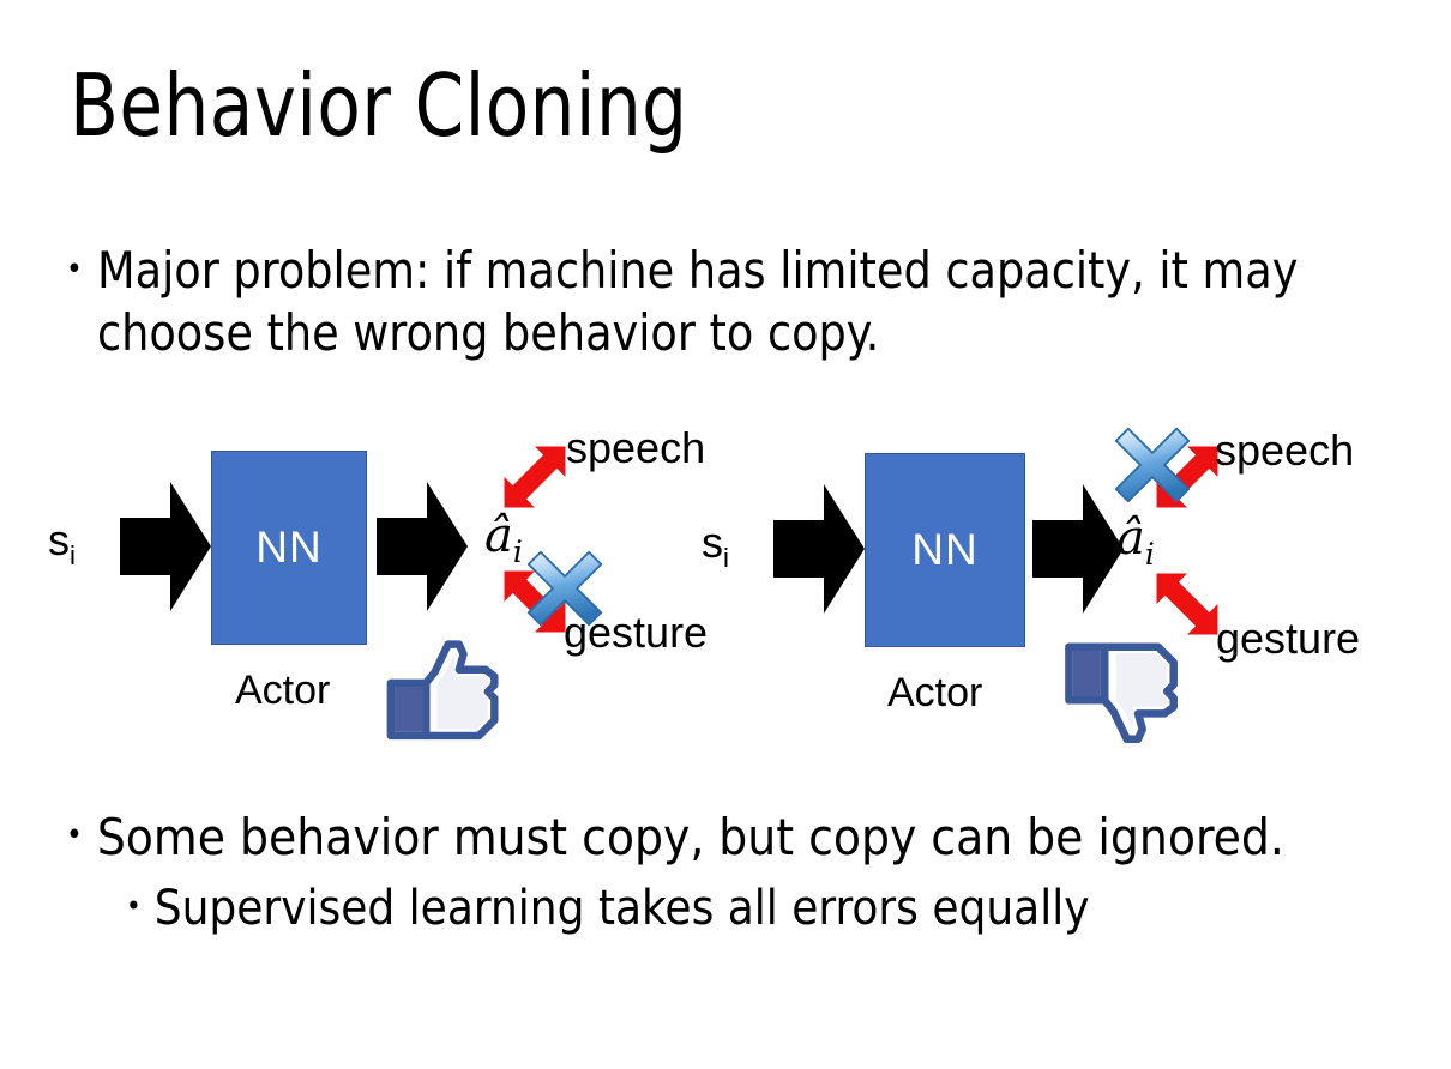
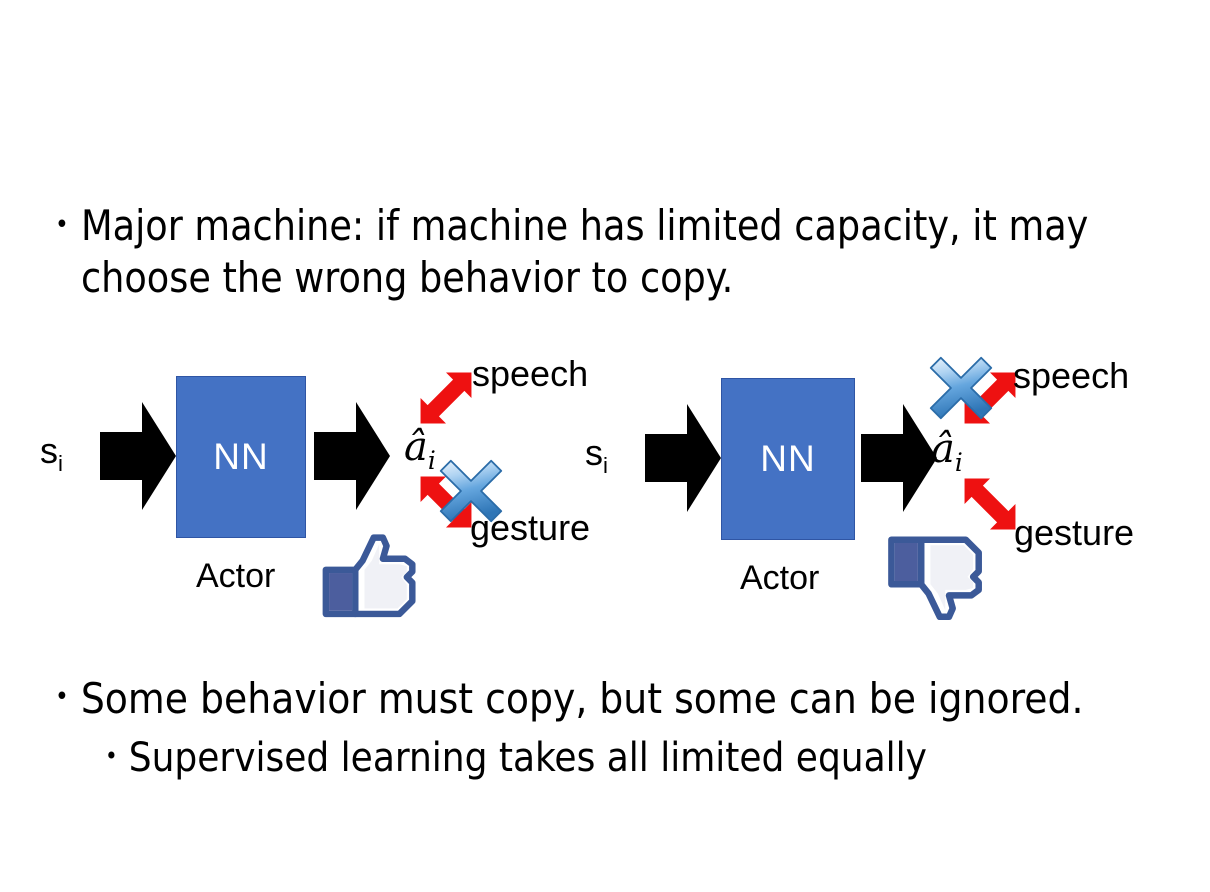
- Behavior Cloning
  •
- Major problem: if machine has limited capacity, it may choose the wrong behavior to copy.
+ Major machine: if machine has limited capacity, it may choose the wrong behavior to copy.
  si
  NN
  Actor
  âi
  speech
  gesture
  si
  NN
  Actor
  âi
  speech
  gesture
  •
- Some behavior must copy, but copy can be ignored.
+ Some behavior must copy, but some can be ignored.
  •
- Supervised learning takes all errors equally
+ Supervised learning takes all limited equally
